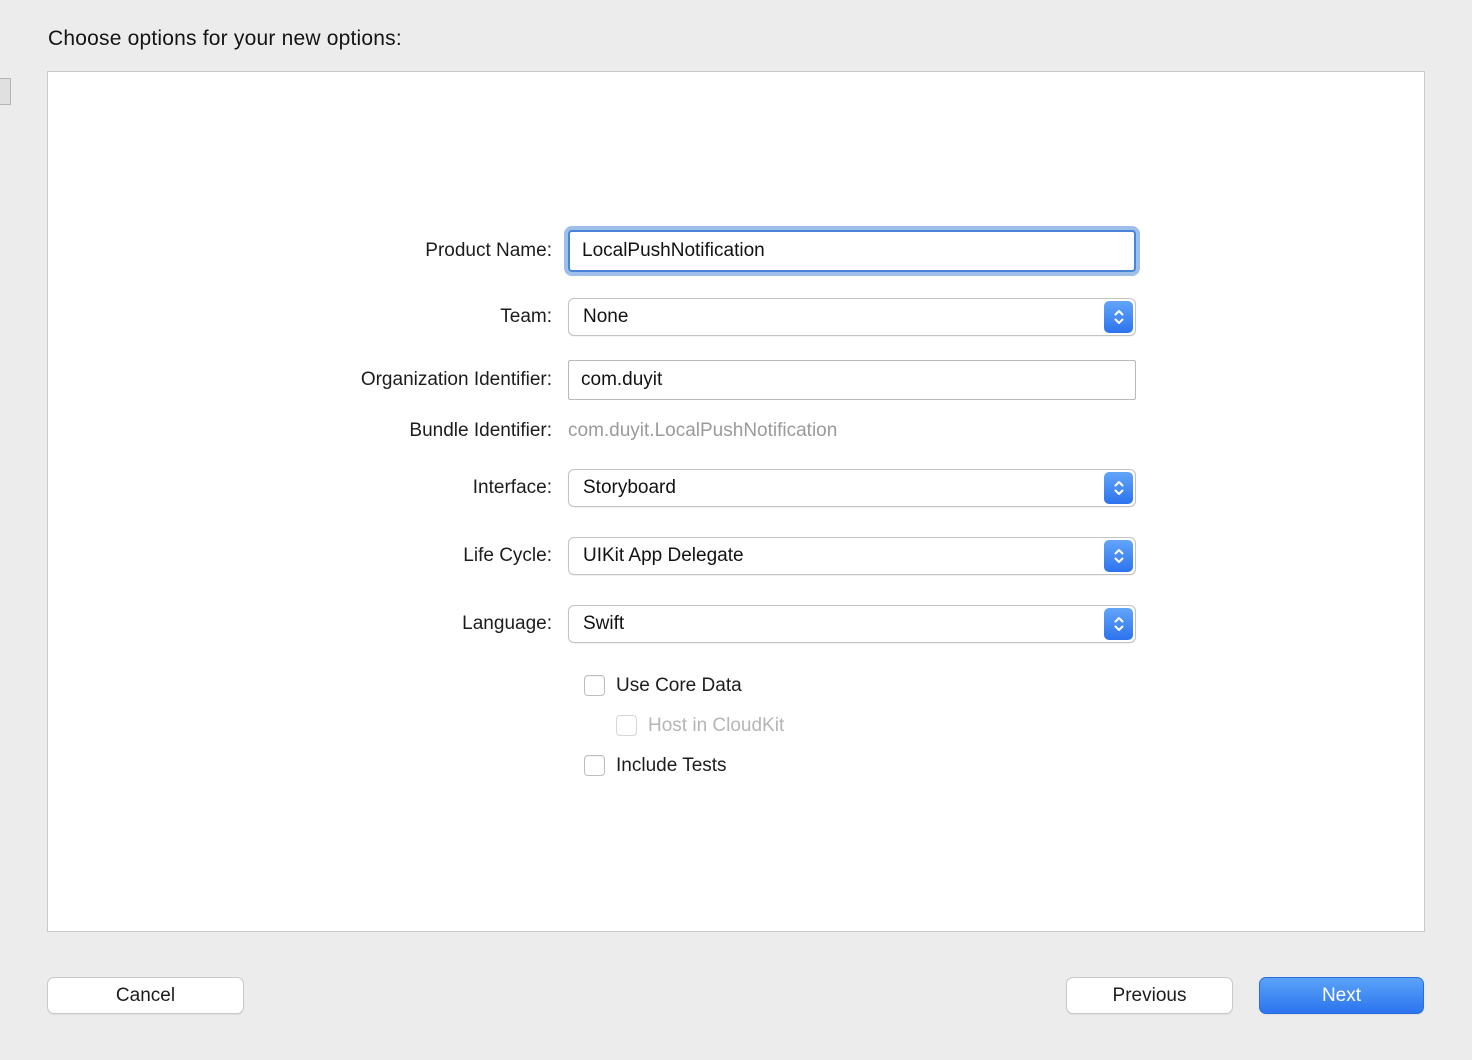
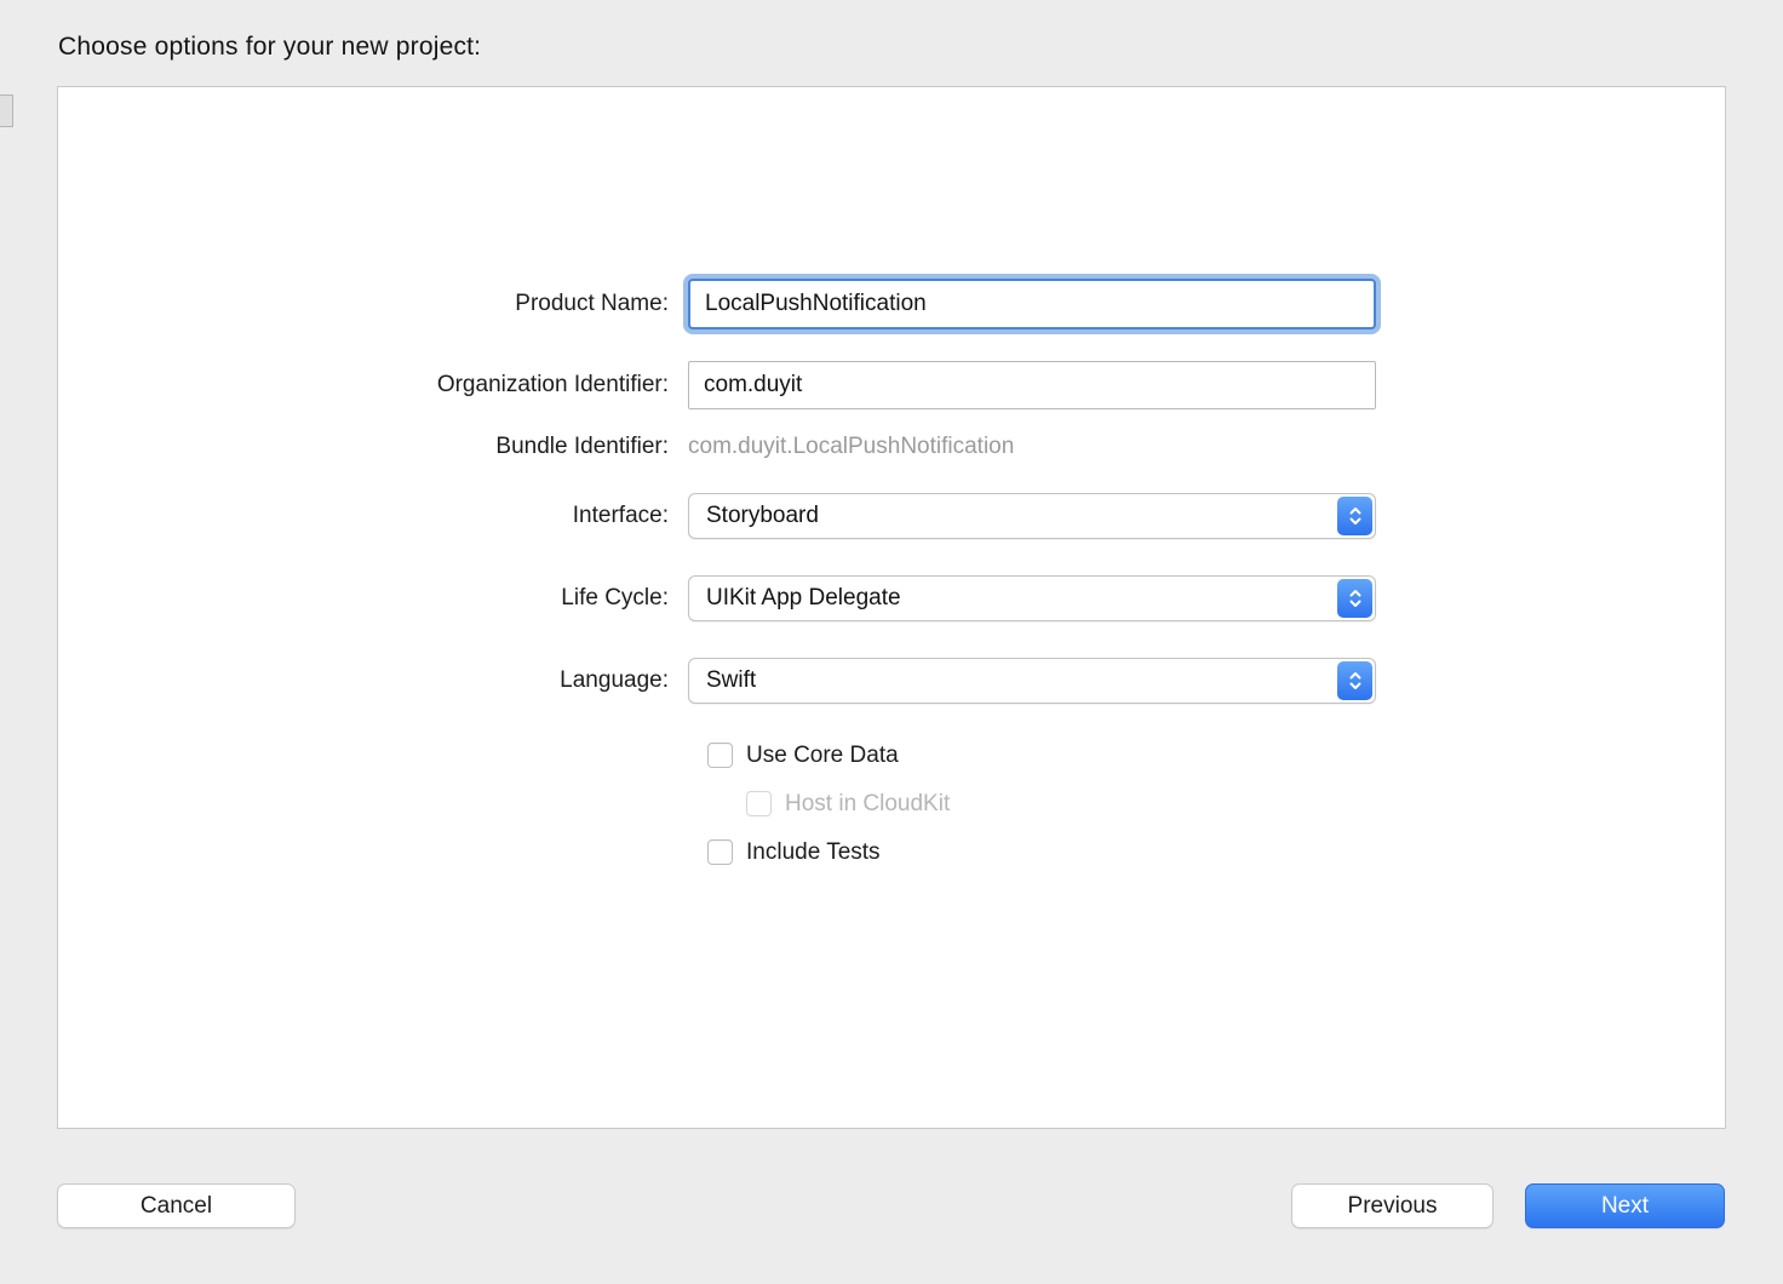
- Choose options for your new options:
+ Choose options for your new project:
  Product Name:
  LocalPushNotification
- Team:
- None
  Organization Identifier:
  com.duyit
  Bundle Identifier:
  com.duyit.LocalPushNotification
  Interface:
  Storyboard
  Life Cycle:
  UIKit App Delegate
  Language:
  Swift
  Use Core Data
  Host in CloudKit
  Include Tests
  Cancel
  Previous
  Next
